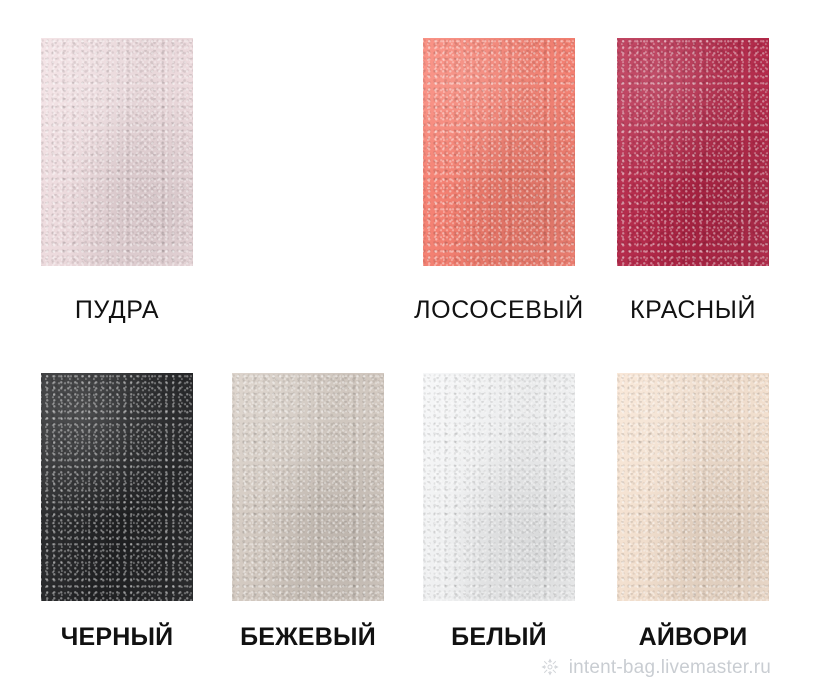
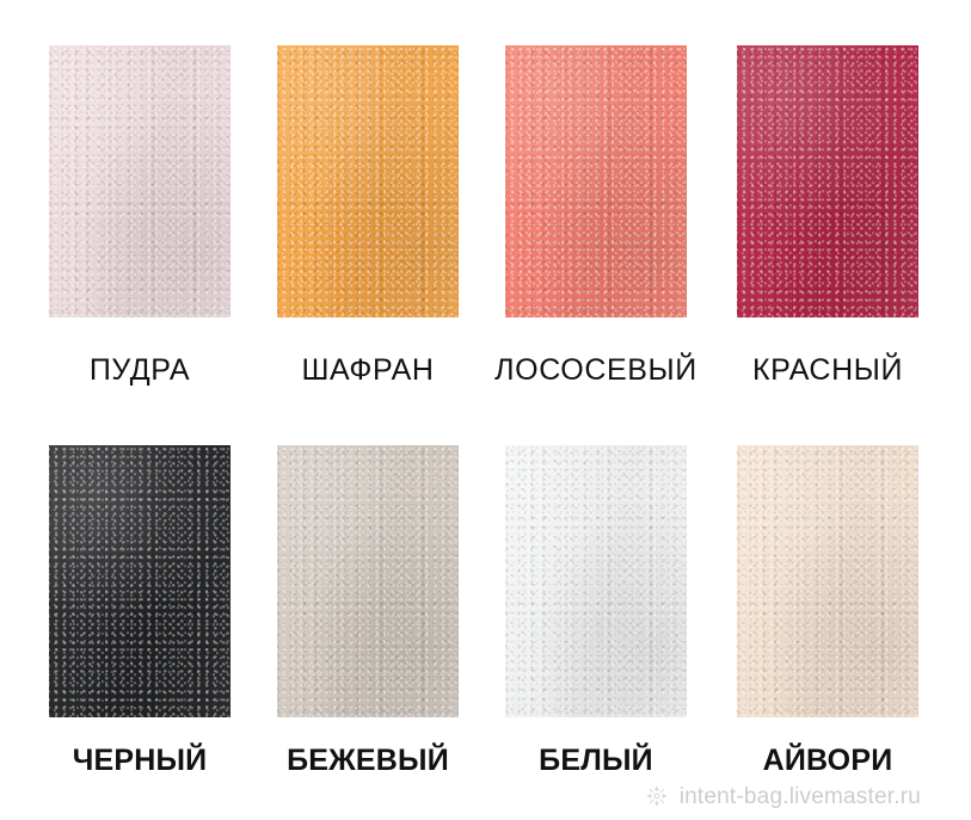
  ПУДРА
+ ШАФРАН
  ЛОСОСЕВЫЙ
  КРАСНЫЙ
  ЧЕРНЫЙ
  БЕЖЕВЫЙ
  БЕЛЫЙ
  АЙВОРИ
  intent-bag.livemaster.ru
